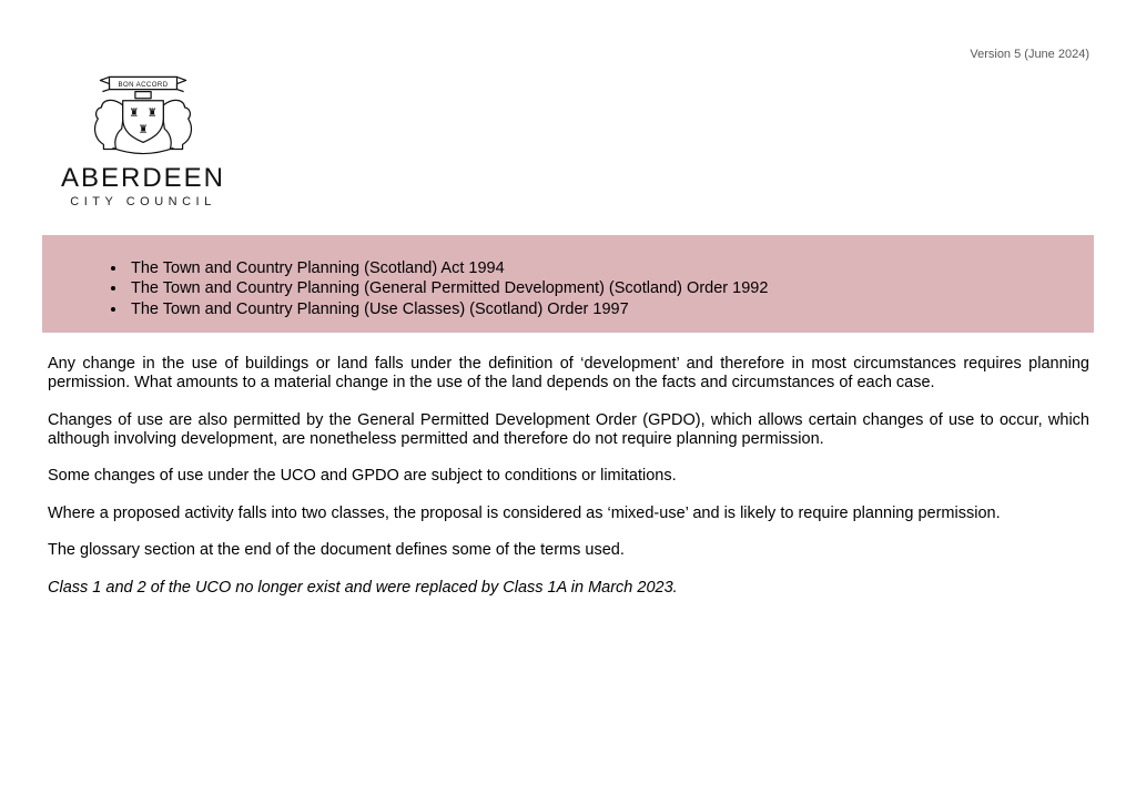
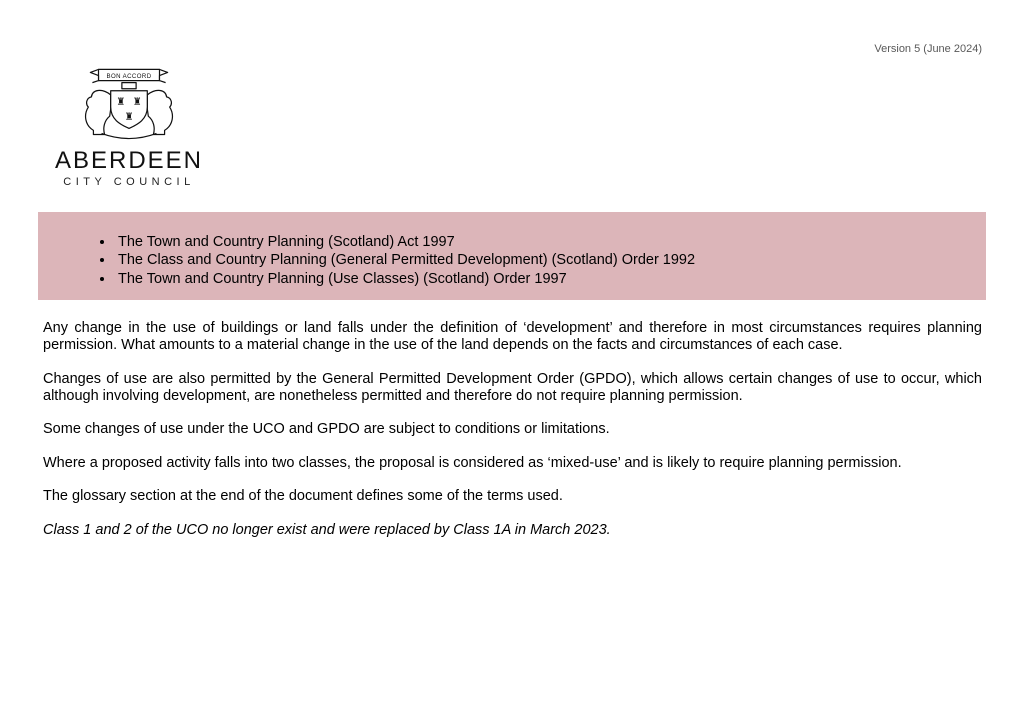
  Version 5 (June 2024)
  ♜
  ♜
  ♜
  ABERDEEN
  CITY COUNCIL
- The Town and Country Planning (Scotland) Act 1994
+ The Town and Country Planning (Scotland) Act 1997
- The Town and Country Planning (General Permitted Development) (Scotland) Order 1992
+ The Class and Country Planning (General Permitted Development) (Scotland) Order 1992
  The Town and Country Planning (Use Classes) (Scotland) Order 1997
  Any change in the use of buildings or land falls under the definition of ‘development’ and therefore in most circumstances requires planning permission. What amounts to a material change in the use of the land depends on the facts and circumstances of each case.
  Changes of use are also permitted by the General Permitted Development Order (GPDO), which allows certain changes of use to occur, which although involving development, are nonetheless permitted and therefore do not require planning permission.
  Some changes of use under the UCO and GPDO are subject to conditions or limitations.
  Where a proposed activity falls into two classes, the proposal is considered as ‘mixed-use’ and is likely to require planning permission.
  The glossary section at the end of the document defines some of the terms used.
  Class 1 and 2 of the UCO no longer exist and were replaced by Class 1A in March 2023.
